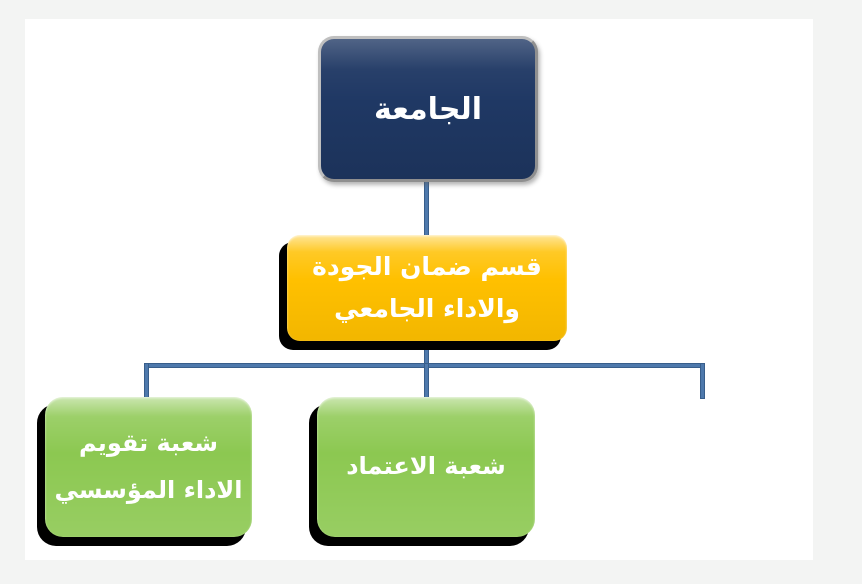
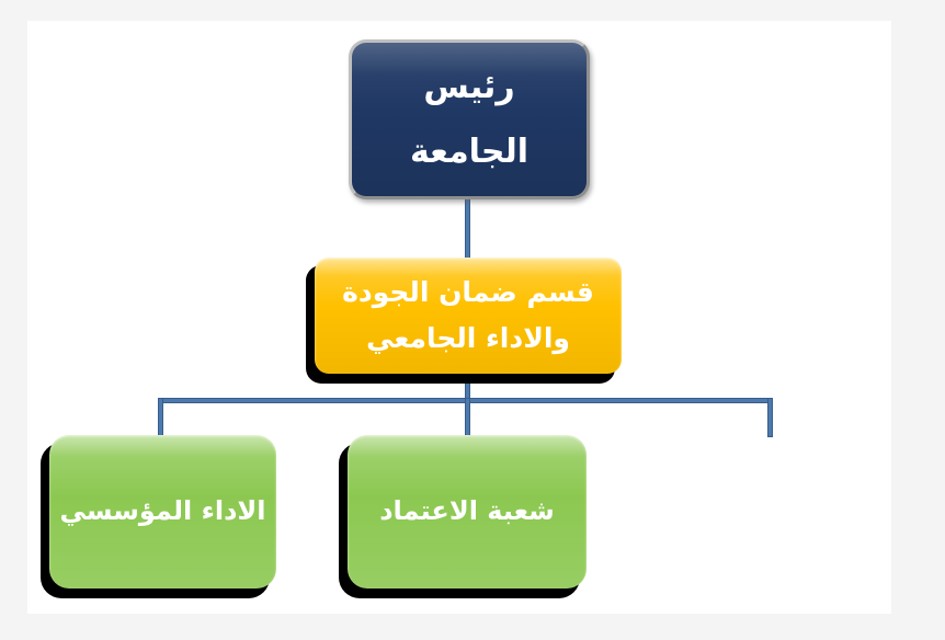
+ رئيس
  الجامعة
  قسم ضمان الجودة
  والاداء الجامعي
- شعبة تقويم
  الاداء المؤسسي
  شعبة الاعتماد
